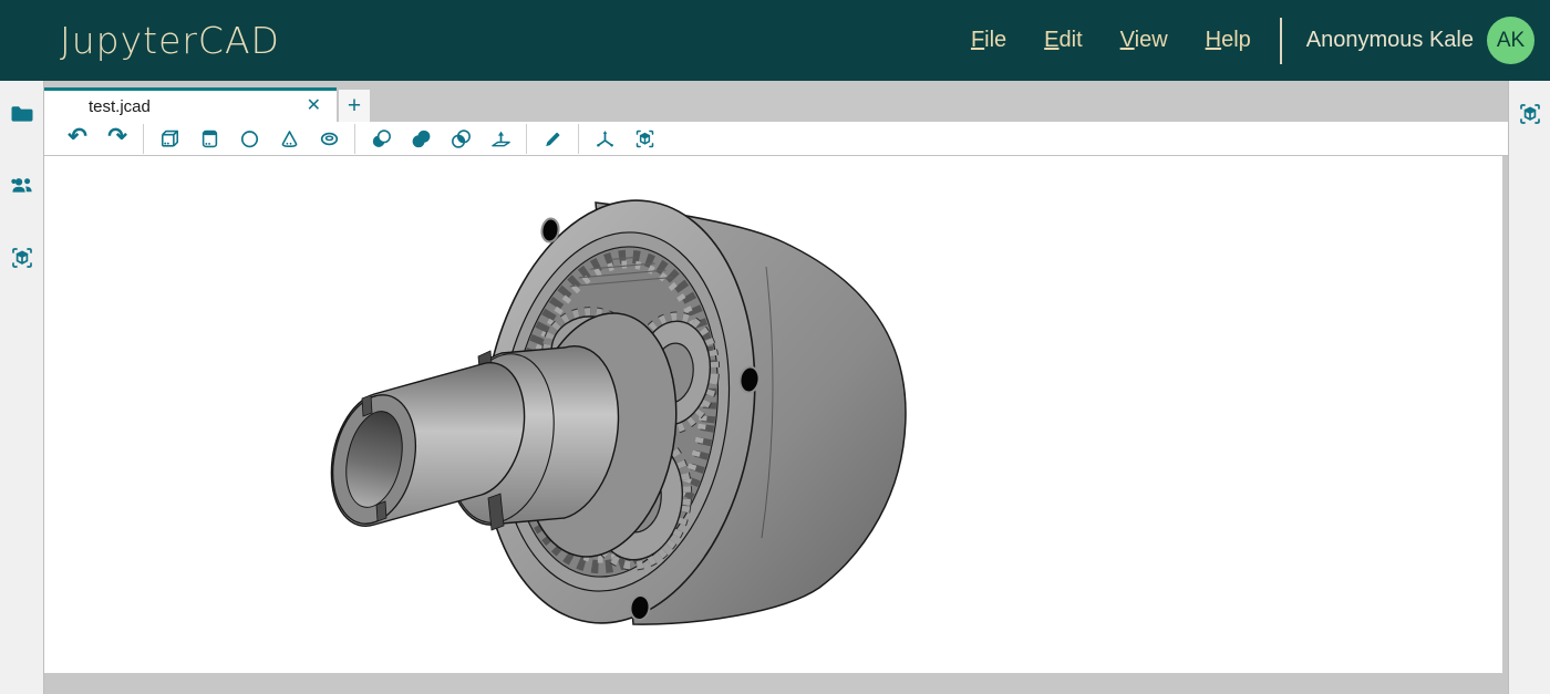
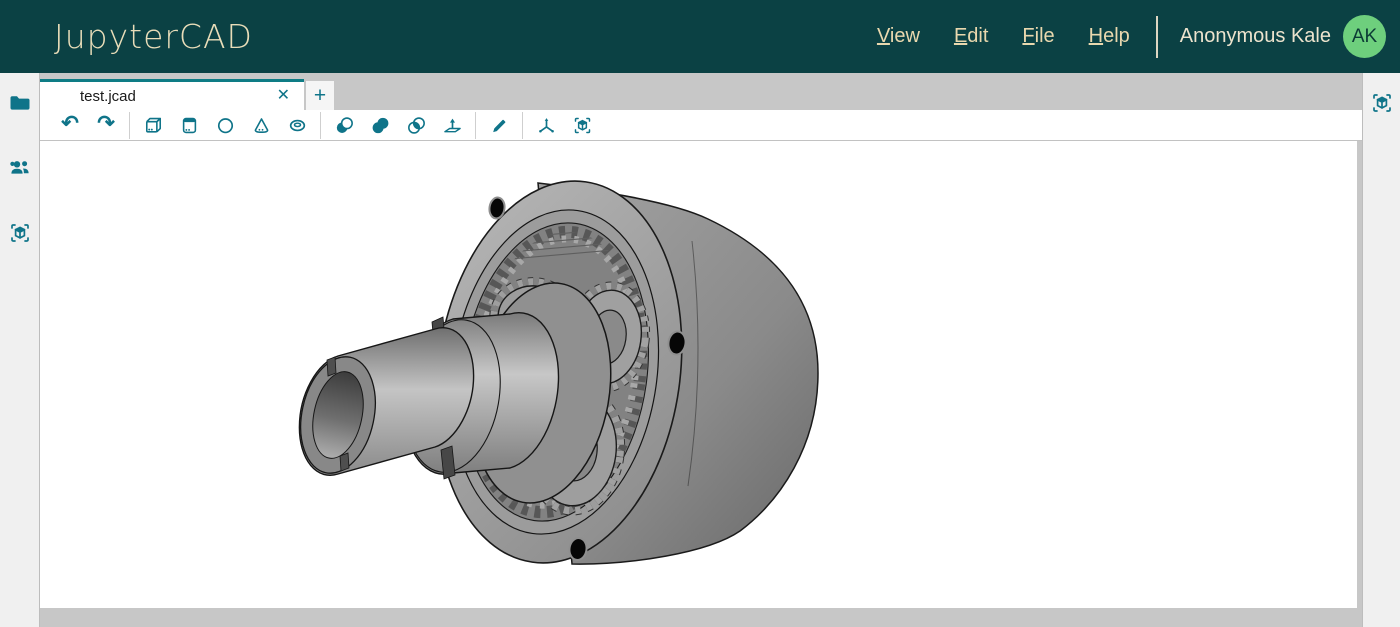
  JupyterCAD
- File
+ View
  Edit
- View
+ File
  Help
  Anonymous Kale
  AK
  test.jcad
  ✕
  +
  ↶
  ↷
